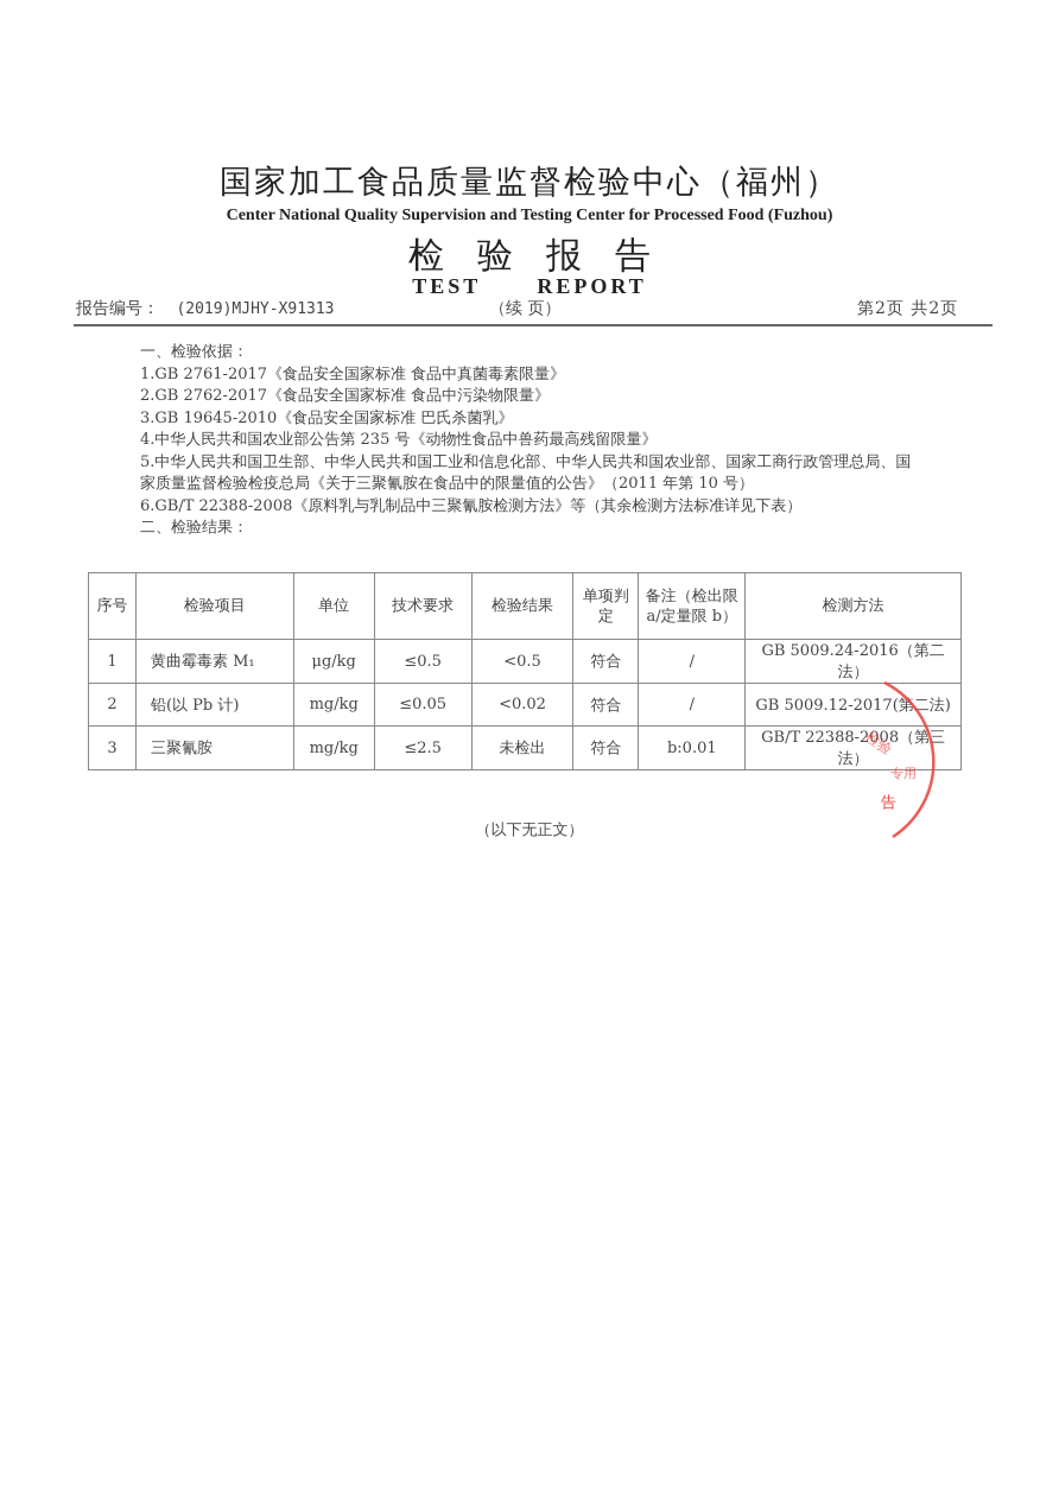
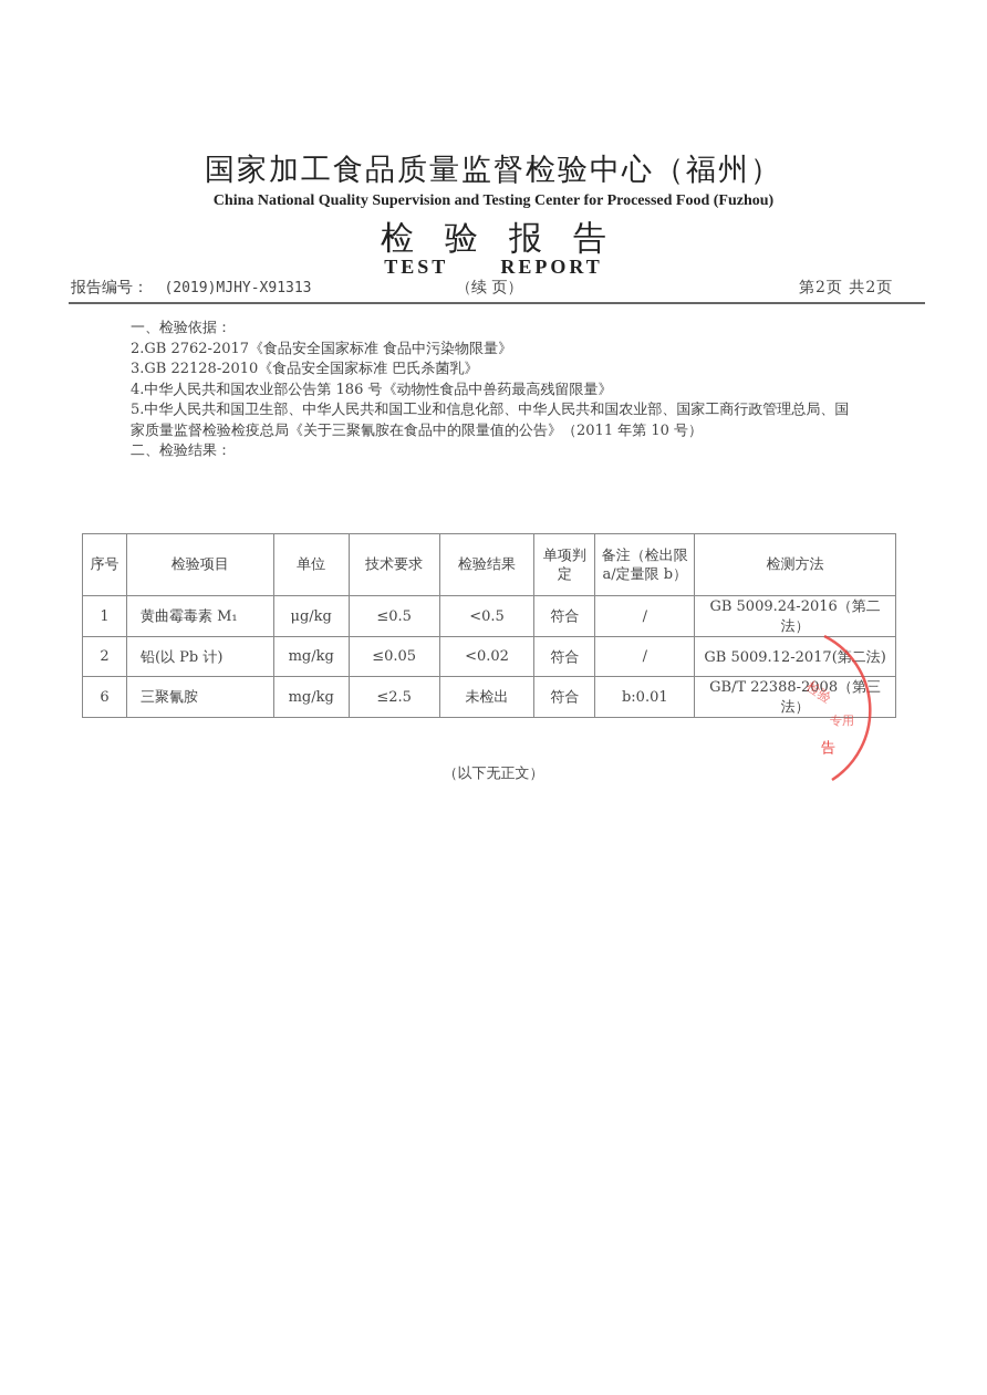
  国家加工食品质量监督检验中心（福州）
- Center National Quality Supervision and Testing Center for Processed Food (Fuzhou)
+ China National Quality Supervision and Testing Center for Processed Food (Fuzhou)
  检验报告
  TEST REPORT
  报告编号： (2019)MJHY-X91313
  （续 页）
  第2页 共2页
  一、检验依据：
- 1.GB 2761-2017《食品安全国家标准 食品中真菌毒素限量》
  2.GB 2762-2017《食品安全国家标准 食品中污染物限量》
- 3.GB 19645-2010《食品安全国家标准 巴氏杀菌乳》
+ 3.GB 22128-2010《食品安全国家标准 巴氏杀菌乳》
- 4.中华人民共和国农业部公告第 235 号《动物性食品中兽药最高残留限量》
+ 4.中华人民共和国农业部公告第 186 号《动物性食品中兽药最高残留限量》
  5.中华人民共和国卫生部、中华人民共和国工业和信息化部、中华人民共和国农业部、国家工商行政管理总局、国家质量监督检验检疫总局《关于三聚氰胺在食品中的限量值的公告》（2011 年第 10 号）
- 6.GB/T 22388-2008《原料乳与乳制品中三聚氰胺检测方法》等（其余检测方法标准详见下表）
  二、检验结果：
  序号	检验项目	单位	技术要求	检验结果	单项判定	备注（检出限 a/定量限 b）	检测方法
  1	黄曲霉毒素 M₁	μg/kg	≤0.5	<0.5	符合	/	GB 5009.24-2016（第二法）
  2	铅(以 Pb 计)	mg/kg	≤0.05	<0.02	符合	/	GB 5009.12-2017(第二法)
- 3	三聚氰胺	mg/kg	≤2.5	未检出	符合	b:0.01	GB/T 22388-2008（第三法）
+ 6	三聚氰胺	mg/kg	≤2.5	未检出	符合	b:0.01	GB/T 22388-2008（第三法）
  （以下无正文）
  专用
  告
